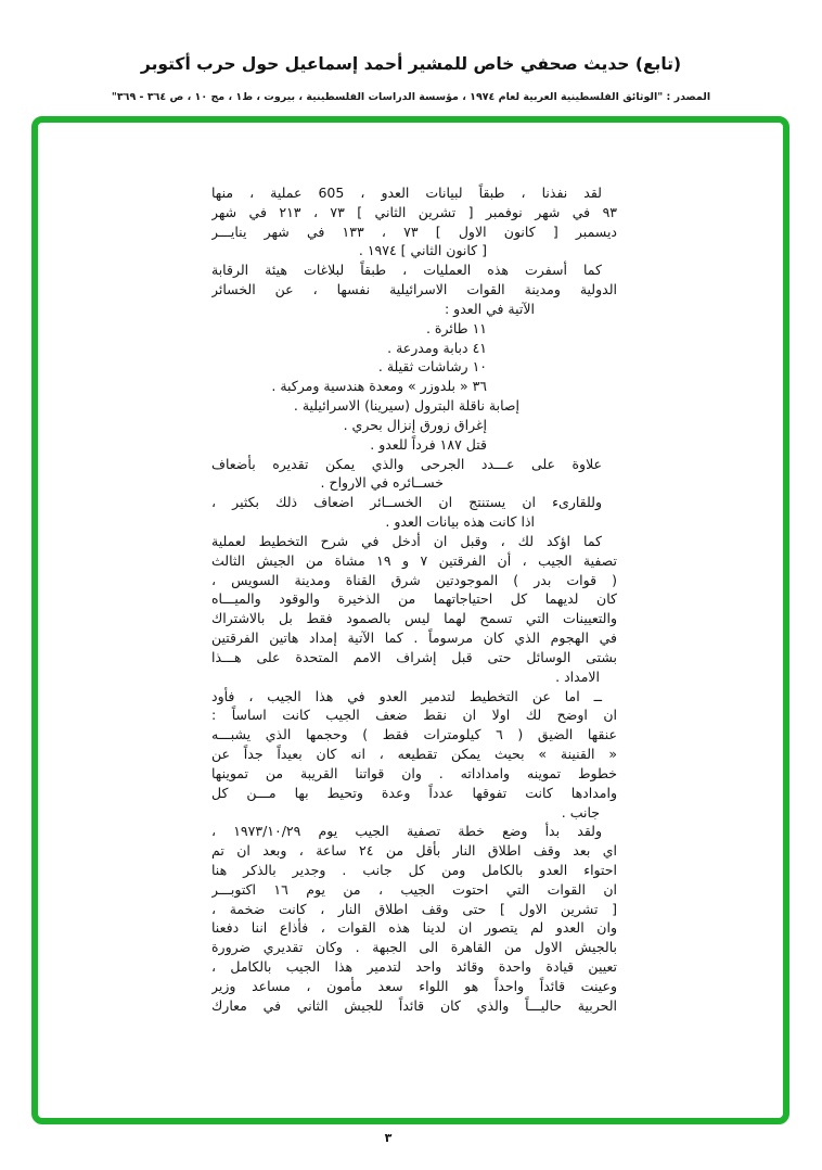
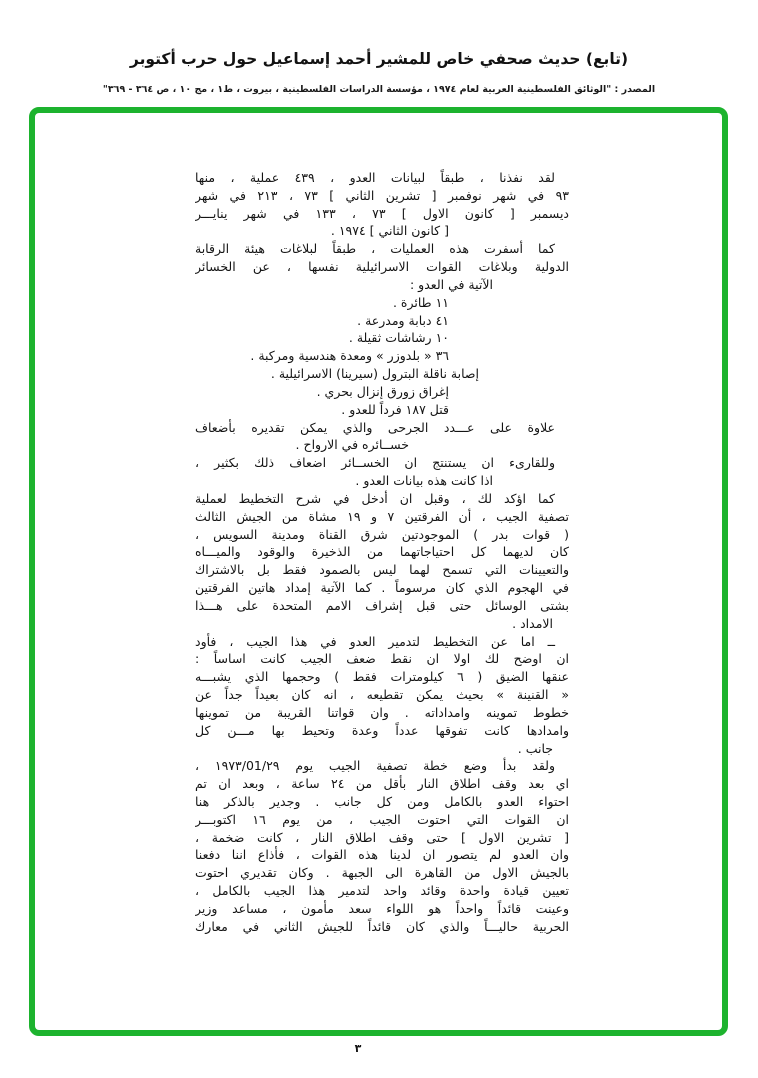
  (تابع) حديث صحفي خاص للمشير أحمد إسماعيل حول حرب أكتوبر
  المصدر : "الوثائق الفلسطينية العربية لعام ١٩٧٤ ، مؤسسة الدراسات الفلسطينية ، بيروت ، ط١ ، مج ١٠ ، ص ٣٦٤ - ٣٦٩"
- لقد نفذنا ، طبقاً لبيانات العدو ، 605 عملية ، منها
+ لقد نفذنا ، طبقاً لبيانات العدو ، ٤٣٩ عملية ، منها
  ٩٣ في شهر نوفمبر [ تشرين الثاني ] ٧٣ ، ٢١٣ في شهر
  ديسمبر [ كانون الاول ] ٧٣ ، ١٣٣ في شهر ينايـــر
  [ كانون الثاني ] ١٩٧٤ .
  كما أسفرت هذه العمليات ، طبقاً لبلاغات هيئة الرقابة
- الدولية ومدينة القوات الاسرائيلية نفسها ، عن الخسائر
+ الدولية وبلاغات القوات الاسرائيلية نفسها ، عن الخسائر
  الآتية في العدو :
  ١١ طائرة .
  ٤١ دبابة ومدرعة .
  ١٠ رشاشات ثقيلة .
  ٣٦ « بلدوزر » ومعدة هندسية ومركبة .
  إصابة ناقلة البترول (سيرينا) الاسرائيلية .
  إغراق زورق إنزال بحري .
  قتل ١٨٧ فرداً للعدو .
  علاوة على عـــدد الجرحى والذي يمكن تقديره بأضعاف
  خســائره في الارواح .
  وللقارىء ان يستنتج ان الخســائر اضعاف ذلك بكثير ،
  اذا كانت هذه بيانات العدو .
  كما اؤكد لك ، وقبل ان أدخل في شرح التخطيط لعملية
  تصفية الجيب ، أن الفرقتين ٧ و ١٩ مشاة من الجيش الثالث
  ( قوات بدر ) الموجودتين شرق القناة ومدينة السويس ،
  كان لديهما كل احتياجاتهما من الذخيرة والوقود والميـــاه
  والتعيينات التي تسمح لهما ليس بالصمود فقط بل بالاشتراك
  في الهجوم الذي كان مرسوماً . كما الآتية إمداد هاتين الفرقتين
  بشتى الوسائل حتى قبل إشراف الامم المتحدة على هـــذا
  الامداد .
  ــ اما عن التخطيط لتدمير العدو في هذا الجيب ، فأود
  ان اوضح لك اولا ان نقط ضعف الجيب كانت اساساً :
  عنقها الضيق ( ٦ كيلومترات فقط ) وحجمها الذي يشبـــه
  « القنينة » بحيث يمكن تقطيعه ، انه كان بعيداً جداً عن
  خطوط تموينه وامداداته . وان قواتنا القريبة من تموينها
  وامدادها كانت تفوقها عدداً وعدة وتحيط بها مـــن كل
  جانب .
- ولقد بدأ وضع خطة تصفية الجيب يوم ١٩٧٣/١٠/٢٩ ،
+ ولقد بدأ وضع خطة تصفية الجيب يوم ١٩٧٣/01/٢٩ ،
  اي بعد وقف اطلاق النار بأقل من ٢٤ ساعة ، وبعد ان تم
  احتواء العدو بالكامل ومن كل جانب . وجدير بالذكر هنا
  ان القوات التي احتوت الجيب ، من يوم ١٦ اكتوبـــر
  [ تشرين الاول ] حتى وقف اطلاق النار ، كانت ضخمة ،
  وان العدو لم يتصور ان لدينا هذه القوات ، فأذاع اننا دفعنا
- بالجيش الاول من القاهرة الى الجبهة . وكان تقديري ضرورة
+ بالجيش الاول من القاهرة الى الجبهة . وكان تقديري احتوت
  تعيين قيادة واحدة وقائد واحد لتدمير هذا الجيب بالكامل ،
  وعينت قائداً واحداً هو اللواء سعد مأمون ، مساعد وزير
  الحربية حاليـــاً والذي كان قائداً للجيش الثاني في معارك
  ٣
